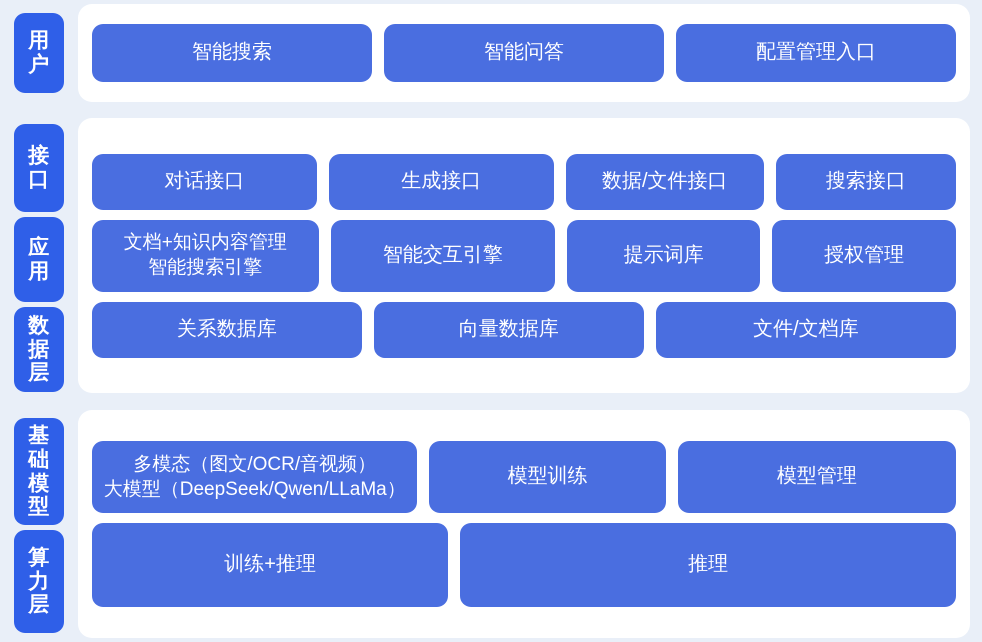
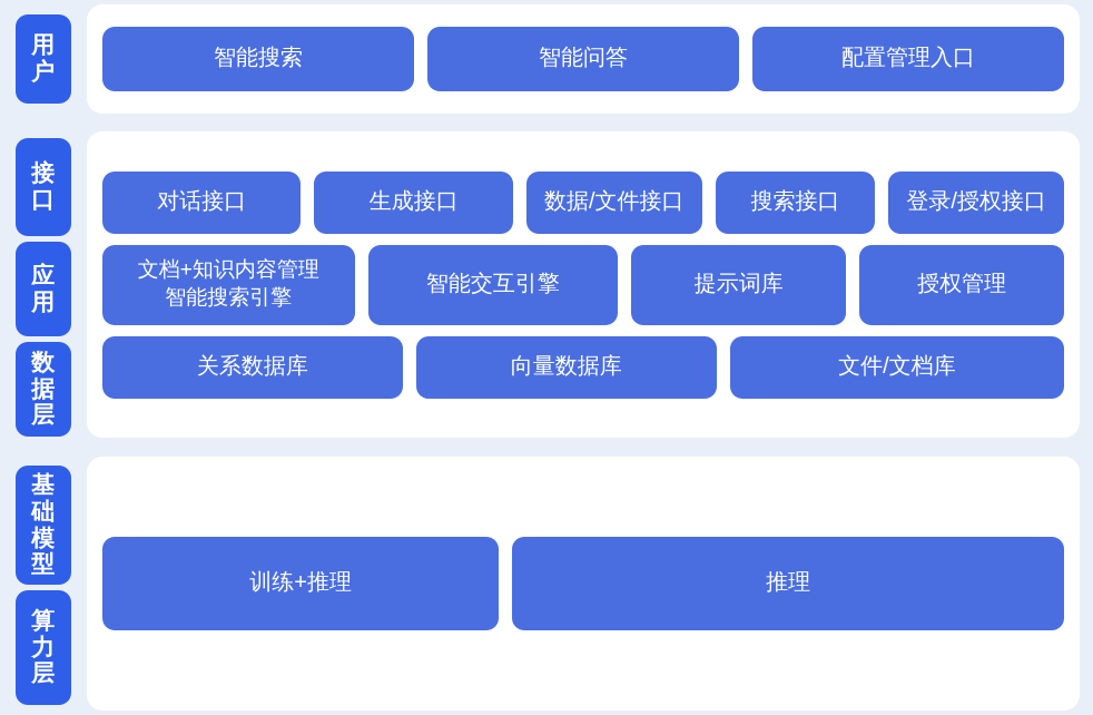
  用户
  智能搜索
  智能问答
  配置管理入口
  接口
  应用
  数据层
  对话接口
  生成接口
  数据/文件接口
  搜索接口
+ 登录/授权接口
  文档+知识内容管理
  智能搜索引擎
  智能交互引擎
  提示词库
  授权管理
  关系数据库
  向量数据库
  文件/文档库
  基础模型
  算力层
- 多模态（图文/OCR/音视频）
- 大模型（DeepSeek/Qwen/LLaMa）
- 模型训练
- 模型管理
  训练+推理
  推理
